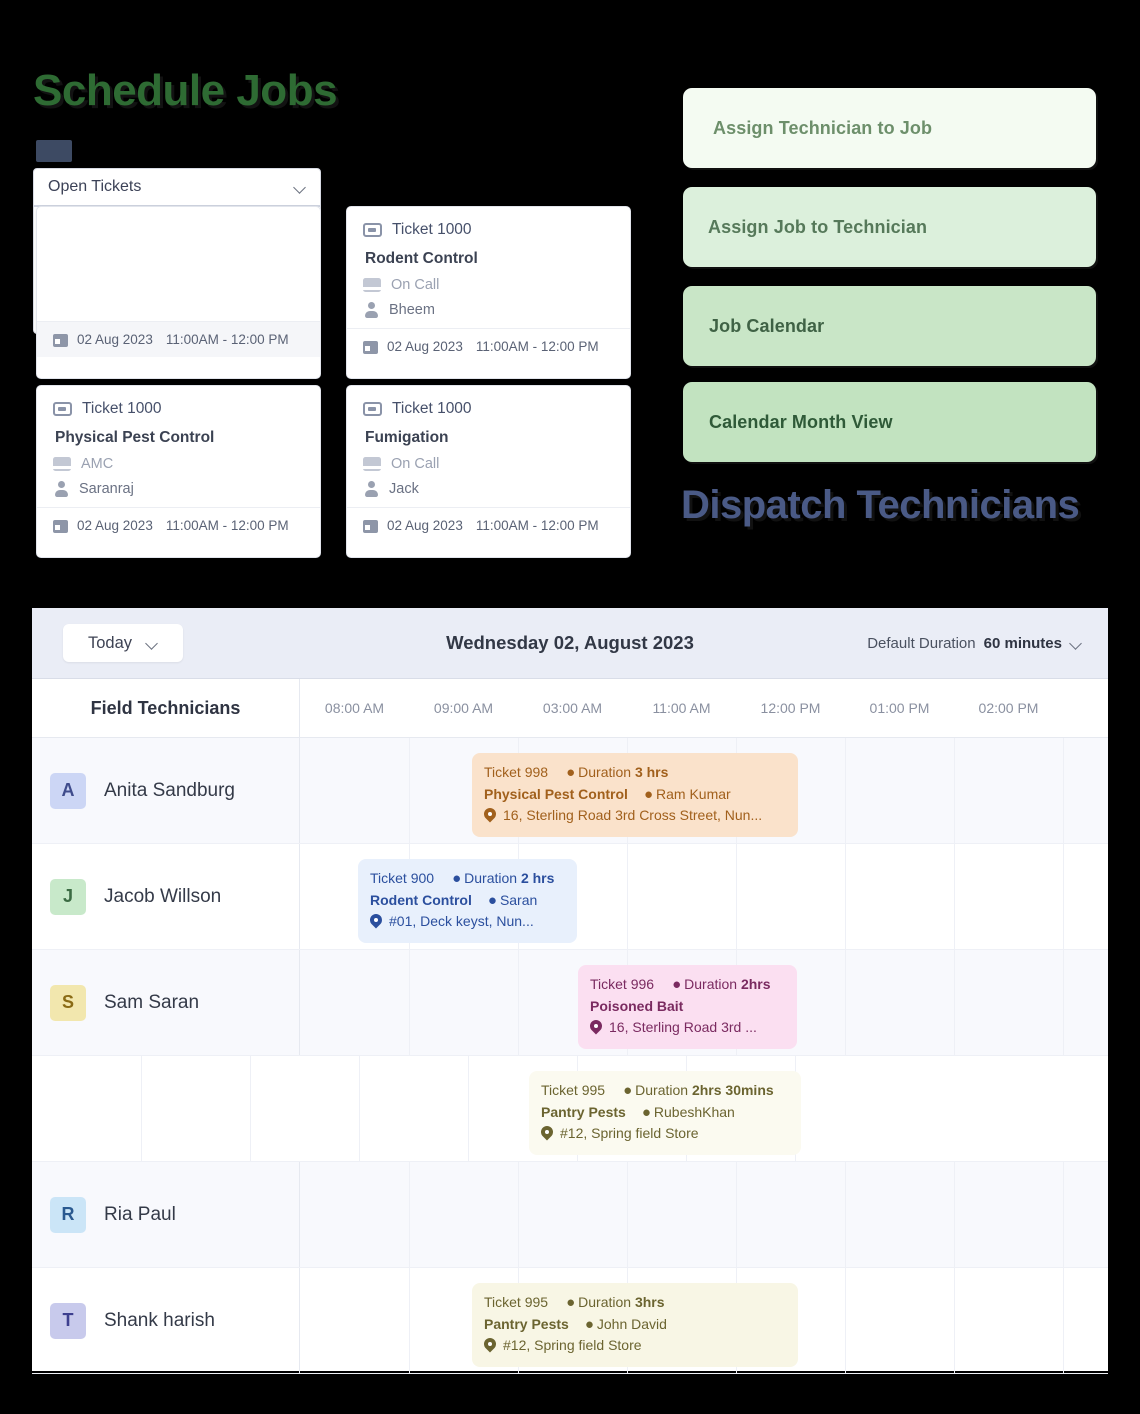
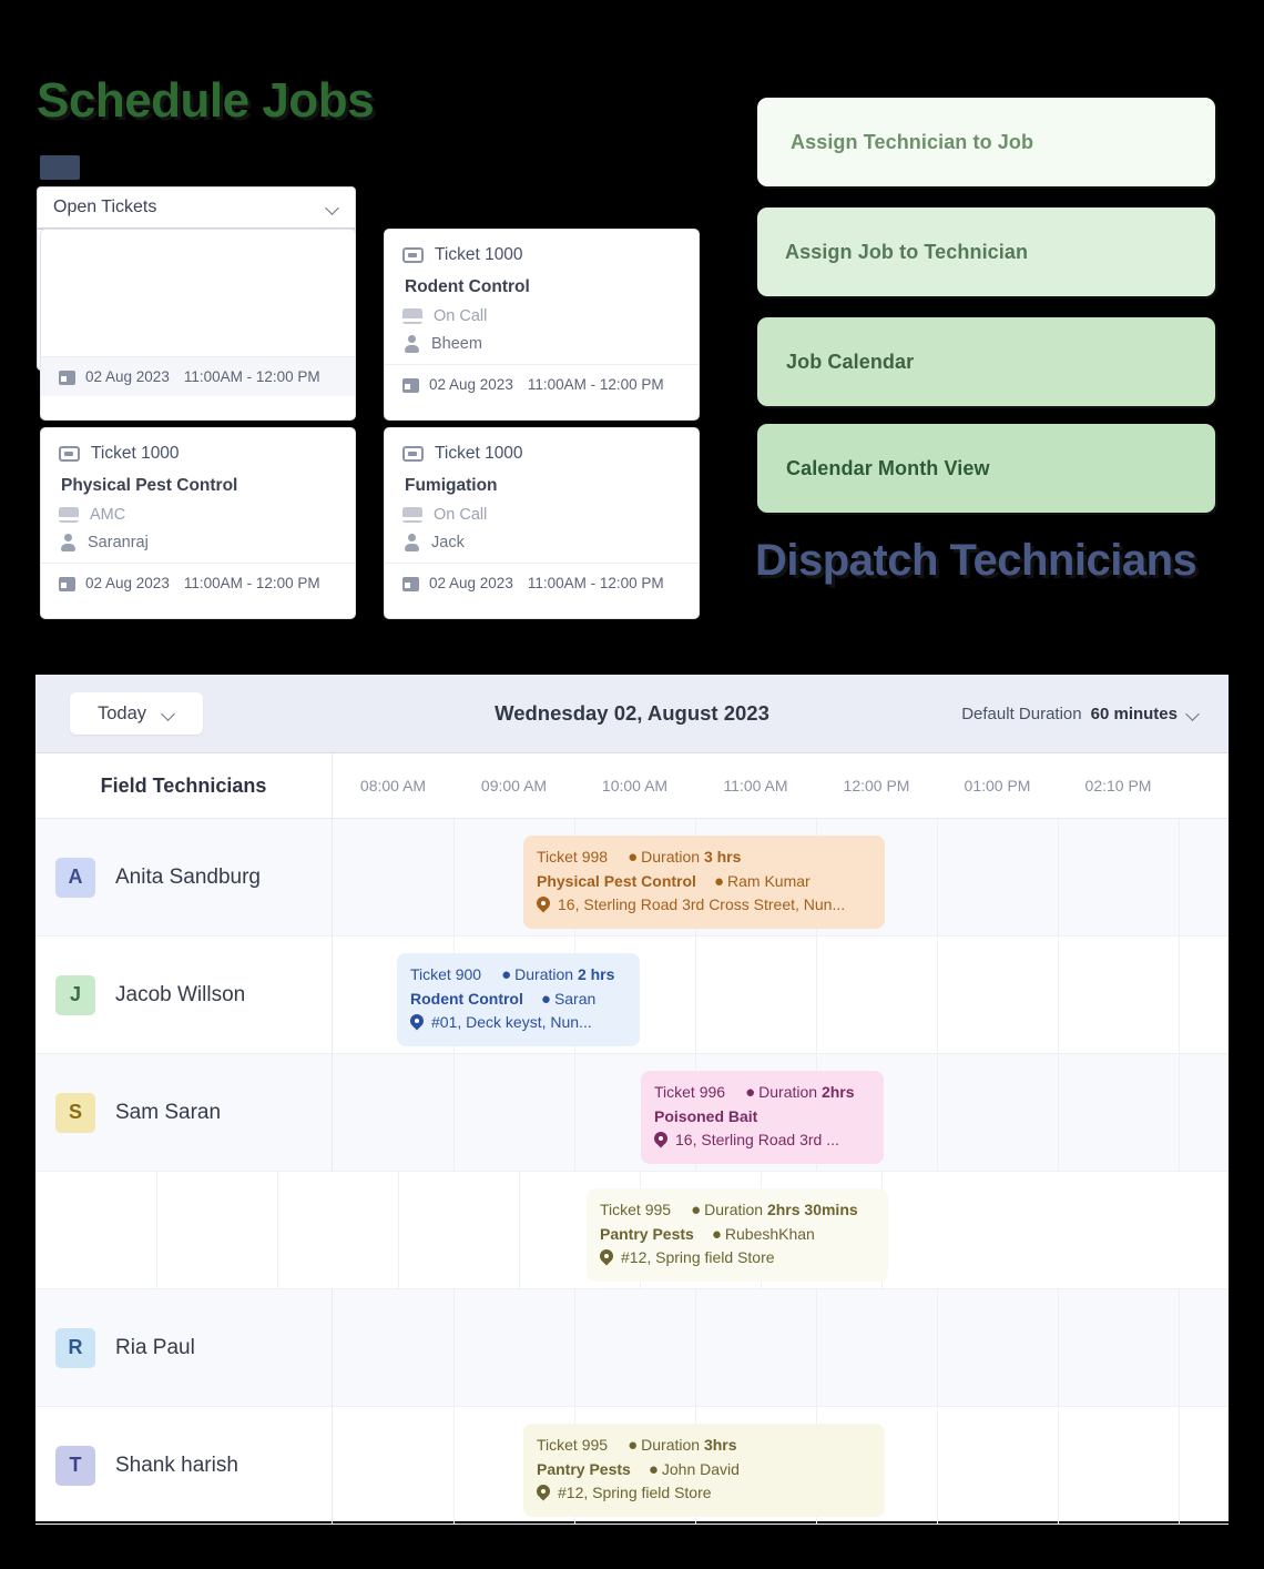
  Schedule Jobs
  Dispatch Technicians
  Open Tickets
  02 Aug 2023
  11:00AM - 12:00 PM
  Ticket 1000
  Rodent Control
  On Call
  Bheem
  02 Aug 2023
  11:00AM - 12:00 PM
  Ticket 1000
  Physical Pest Control
  AMC
  Saranraj
  02 Aug 2023
  11:00AM - 12:00 PM
  Ticket 1000
  Fumigation
  On Call
  Jack
  02 Aug 2023
  11:00AM - 12:00 PM
  Assign Technician to Job
  Assign Job to Technician
  Job Calendar
  Calendar Month View
  Today
  Wednesday 02, August 2023
  Default Duration
  60 minutes
  Field Technicians
  08:00 AM
  09:00 AM
- 03:00 AM
+ 10:00 AM
  11:00 AM
  12:00 PM
  01:00 PM
- 02:00 PM
+ 02:10 PM
  A
  Anita Sandburg
  Ticket 998
  ●
  Duration 3 hrs
  Physical Pest Control
  ●
  Ram Kumar
  16, Sterling Road 3rd Cross Street, Nun...
  J
  Jacob Willson
  Ticket 900
  ●
  Duration 2 hrs
  Rodent Control
  ●
  Saran
  #01, Deck keyst, Nun...
  S
  Sam Saran
  Ticket 996
  ●
  Duration 2hrs
  Poisoned Bait
  16, Sterling Road 3rd ...
  Ticket 995
  ●
  Duration 2hrs 30mins
  Pantry Pests
  ●
  RubeshKhan
  #12, Spring field Store
  R
  Ria Paul
  T
  Shank harish
  Ticket 995
  ●
  Duration 3hrs
  Pantry Pests
  ●
  John David
  #12, Spring field Store
